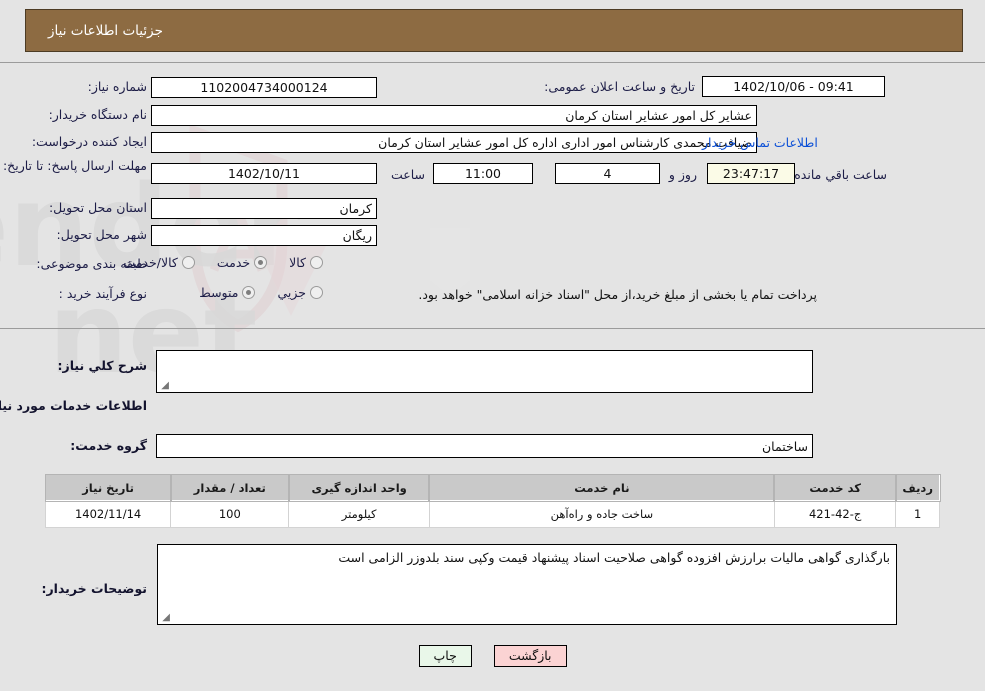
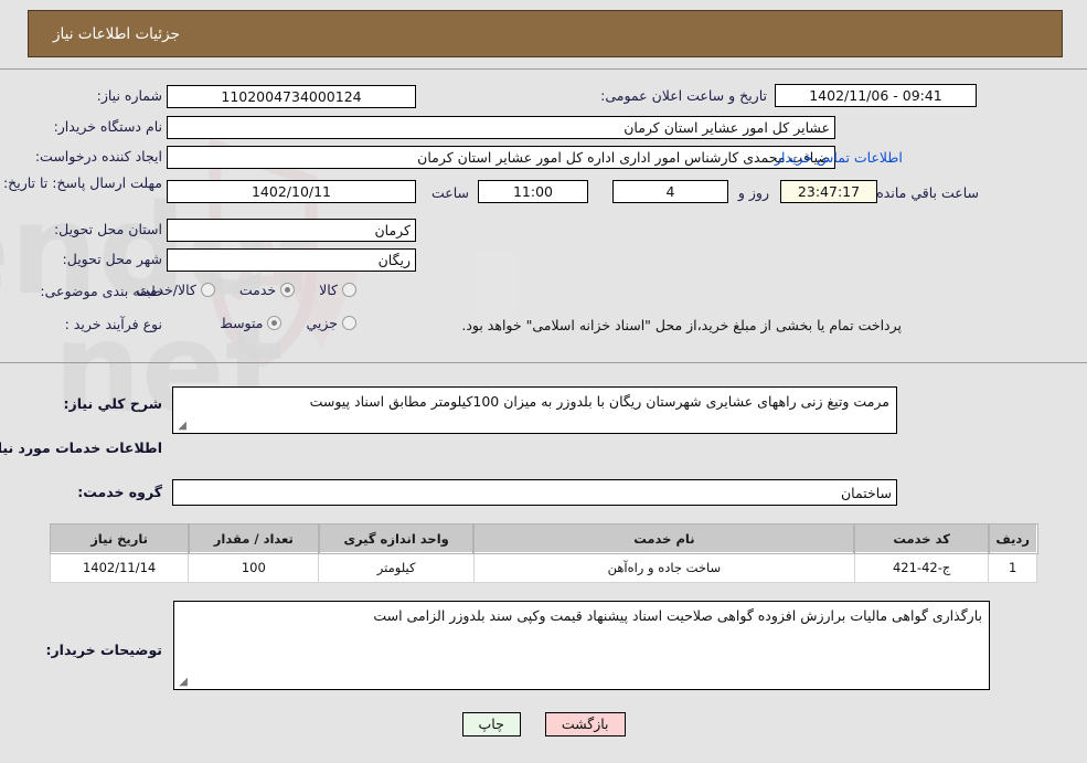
  .net
  جزئیات اطلاعات نیاز
  شماره نیاز:
  1102004734000124
  تاریخ و ساعت اعلان عمومی:
- 1402/10/06 - 09:41
+ 1402/11/06 - 09:41
  نام دستگاه خریدار:
  عشایر کل امور عشایر استان کرمان
  ایجاد کننده درخواست:
  ضیافت محمدی کارشناس امور اداری اداره کل امور عشایر استان کرمان
  اطلاعات تماس خریدار
  مهلت ارسال پاسخ: تا تاریخ:
  1402/10/11
  ساعت
  11:00
  4
  روز و
  23:47:17
  ساعت باقي مانده
  استان محل تحویل:
  کرمان
  شهر محل تحویل:
  ریگان
  طبقه بندی موضوعی:
  کالا
  خدمت
  کالا/خدمت
  نوع فرآیند خرید :
  جزیي
  متوسط
  پرداخت تمام یا بخشی از مبلغ خرید،از محل "اسناد خزانه اسلامی" خواهد بود.
  شرح کلي نياز:
+ مرمت وتیغ زنی راههای عشایری شهرستان ریگان با بلدوزر به میزان 100کیلومتر مطابق اسناد پیوست
  ◢
  اطلاعات خدمات مورد نیا
  گروه خدمت:
  ساختمان
  ردیف	کد خدمت	نام خدمت	واحد اندازه گیری	تعداد / مقدار	تاریخ نیاز
  1	ج-42-421	ساخت جاده و راه‌آهن	کیلومتر	100	1402/11/14
  توضیحات خریدار:
  بارگذاری گواهی مالیات برارزش افزوده گواهی صلاحیت اسناد پیشنهاد قیمت وکپی سند بلدوزر الزامی است
  ◢
  بازگشت
  چاپ
